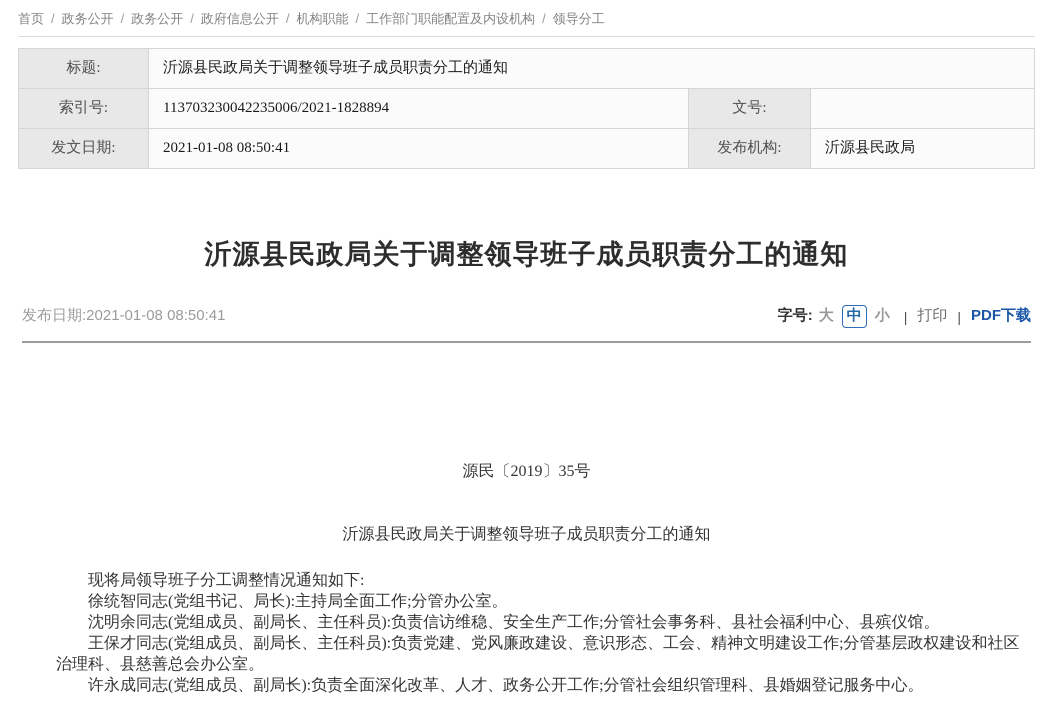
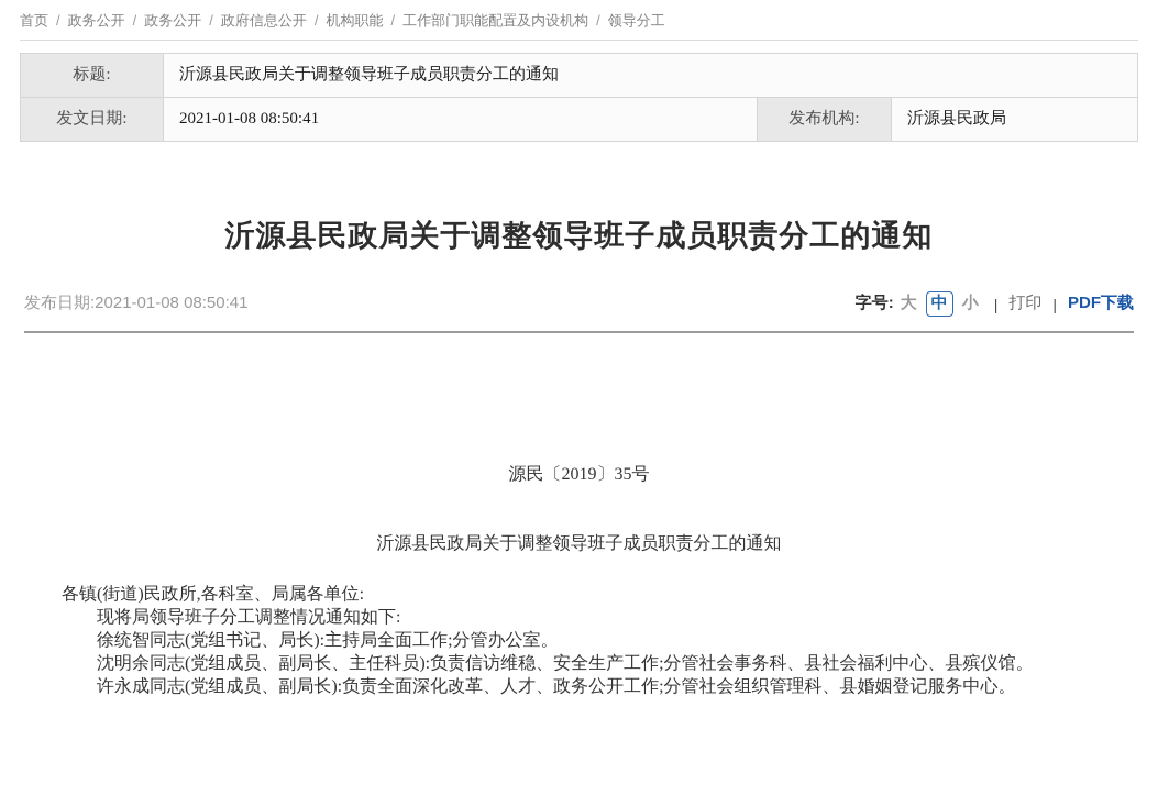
  首页 / 政务公开 / 政务公开 / 政府信息公开 / 机构职能 / 工作部门职能配置及内设机构 / 领导分工
  标题:	沂源县民政局关于调整领导班子成员职责分工的通知
- 索引号:	113703230042235006/2021-1828894	文号:
  发文日期:	2021-01-08 08:50:41	发布机构:	沂源县民政局
  沂源县民政局关于调整领导班子成员职责分工的通知
  发布日期:2021-01-08 08:50:41
  字号:
  大
  中
  小
  |
  打印
  |
  PDF下载
  源民〔2019〕35号
  沂源县民政局关于调整领导班子成员职责分工的通知
+ 各镇(街道)民政所,各科室、局属各单位:
  现将局领导班子分工调整情况通知如下:
  徐统智同志(党组书记、局长):主持局全面工作;分管办公室。
  沈明余同志(党组成员、副局长、主任科员):负责信访维稳、安全生产工作;分管社会事务科、县社会福利中心、县殡仪馆。
- 王保才同志(党组成员、副局长、主任科员):负责党建、党风廉政建设、意识形态、工会、精神文明建设工作;分管基层政权建设和社区治理科、县慈善总会办公室。
  许永成同志(党组成员、副局长):负责全面深化改革、人才、政务公开工作;分管社会组织管理科、县婚姻登记服务中心。
